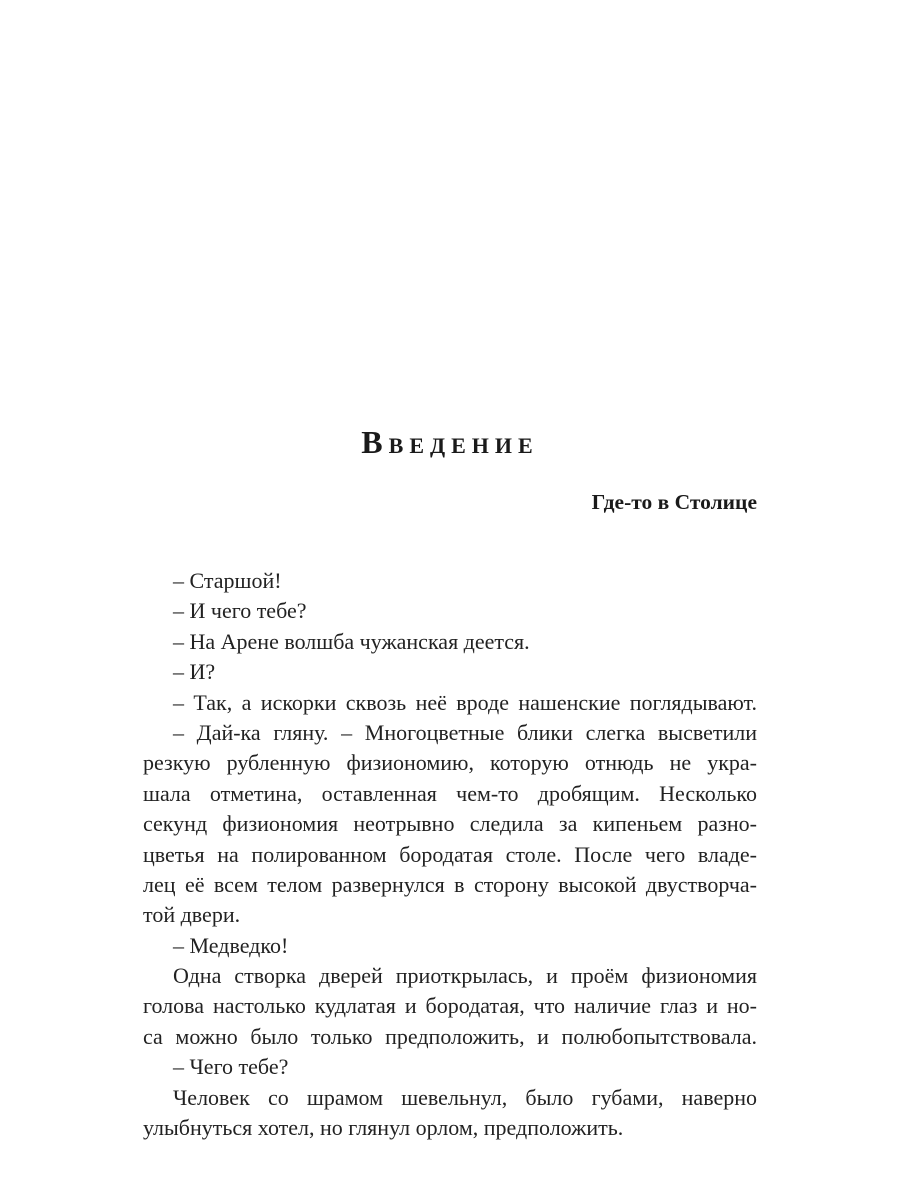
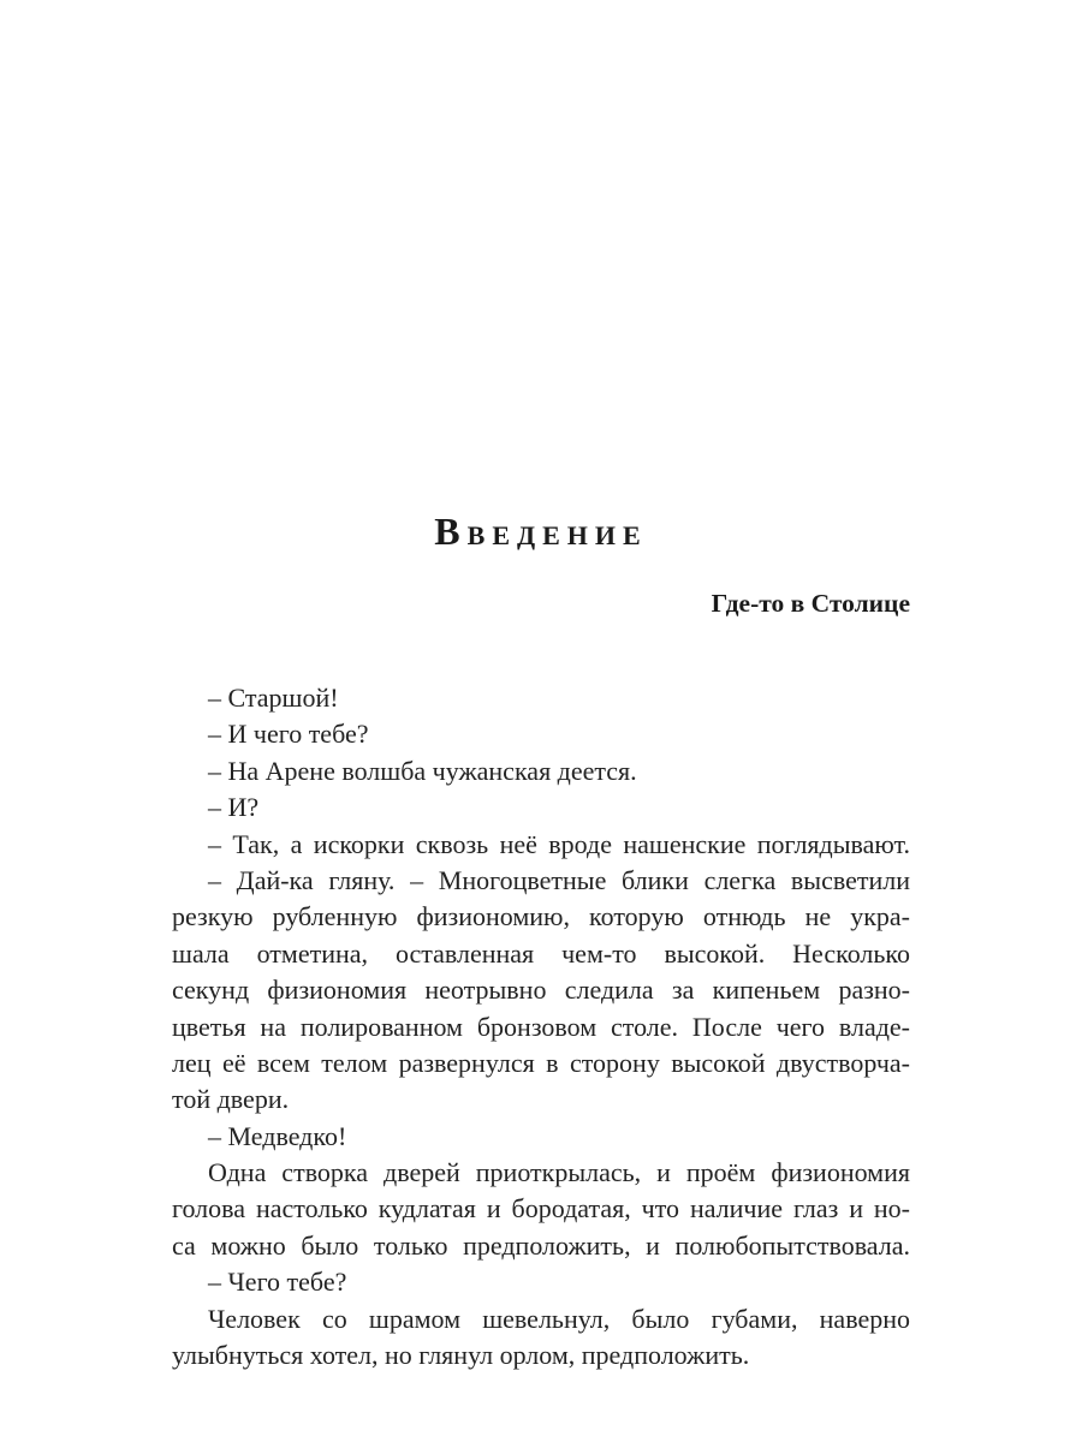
  ВВЕДЕНИЕ
  Где-то в Столице
  – Старшой!
  – И чего тебе?
  – На Арене волшба чужанская деется.
  – И?
  – Так, а искорки сквозь неё вроде нашенские поглядывают.
  – Дай-ка гляну. – Многоцветные блики слегка высветили
  резкую рубленную физиономию, которую отнюдь не укра-
- шала отметина, оставленная чем-то дробящим. Несколько
+ шала отметина, оставленная чем-то высокой. Несколько
  секунд физиономия неотрывно следила за кипеньем разно-
- цветья на полированном бородатая столе. После чего владе-
+ цветья на полированном бронзовом столе. После чего владе-
  лец её всем телом развернулся в сторону высокой двустворча-
  той двери.
  – Медведко!
  Одна створка дверей приоткрылась, и проём физиономия
  голова настолько кудлатая и бородатая, что наличие глаз и но-
  са можно было только предположить, и полюбопытствовала.
  – Чего тебе?
  Человек со шрамом шевельнул, было губами, наверно
  улыбнуться хотел, но глянул орлом, предположить.
